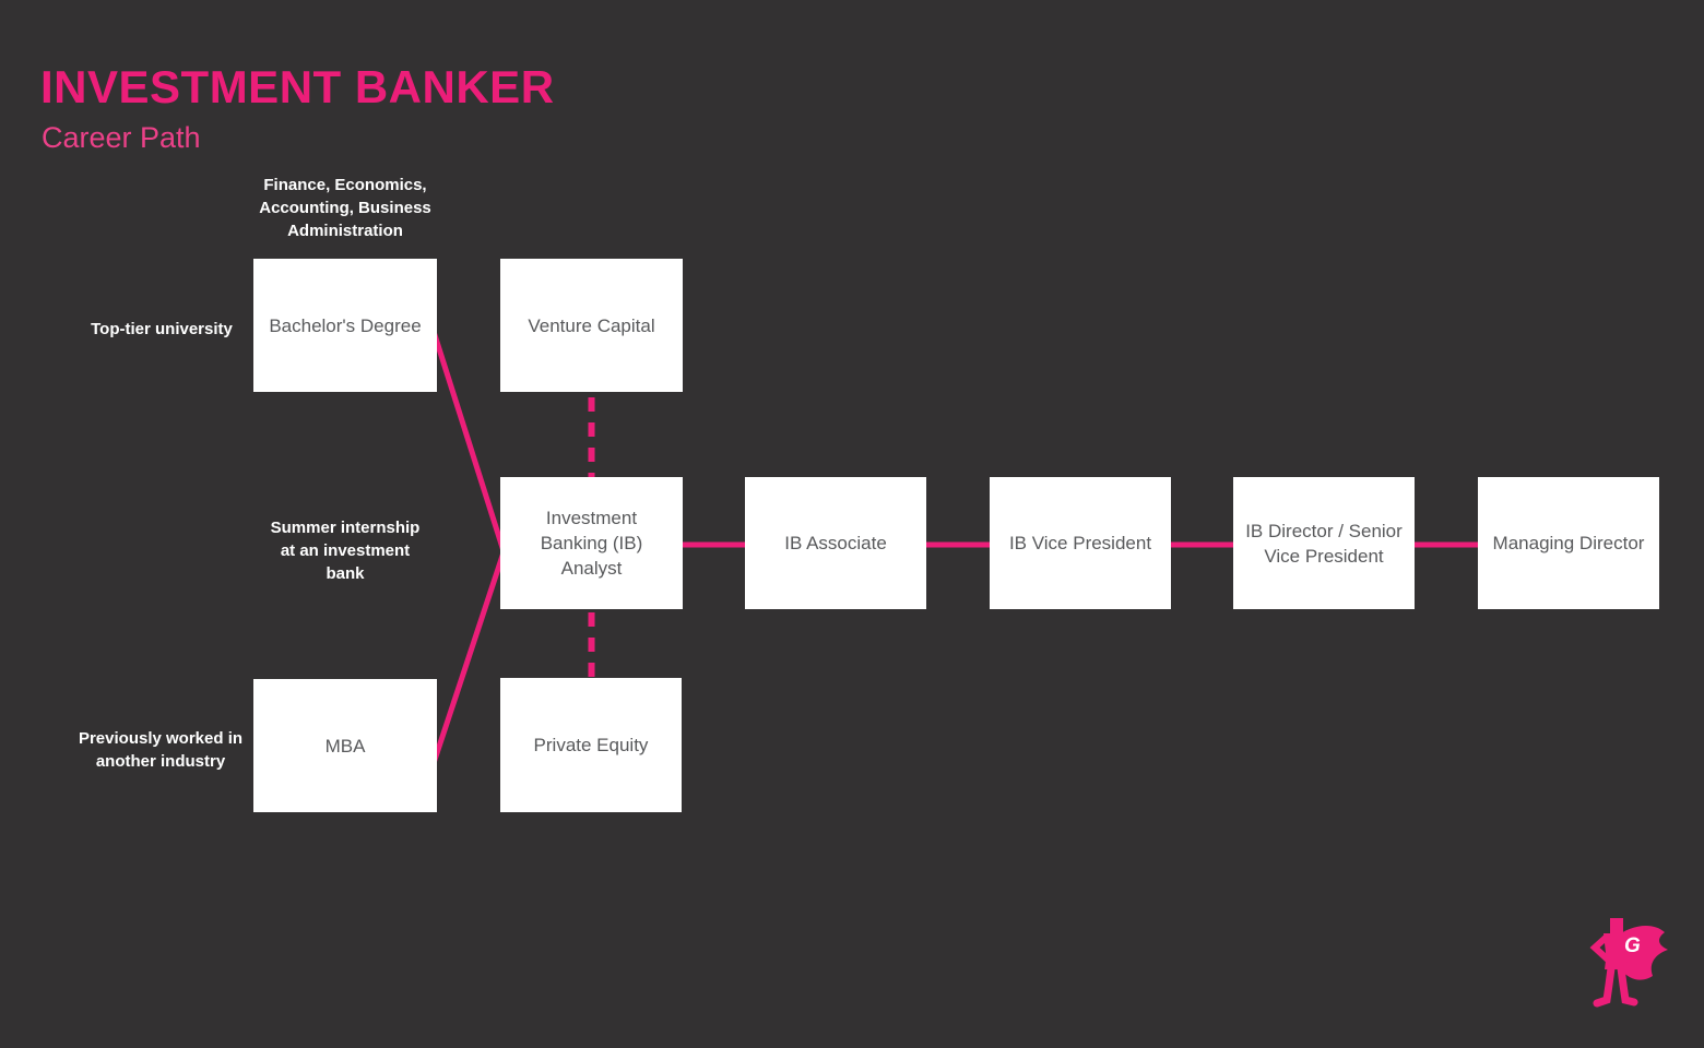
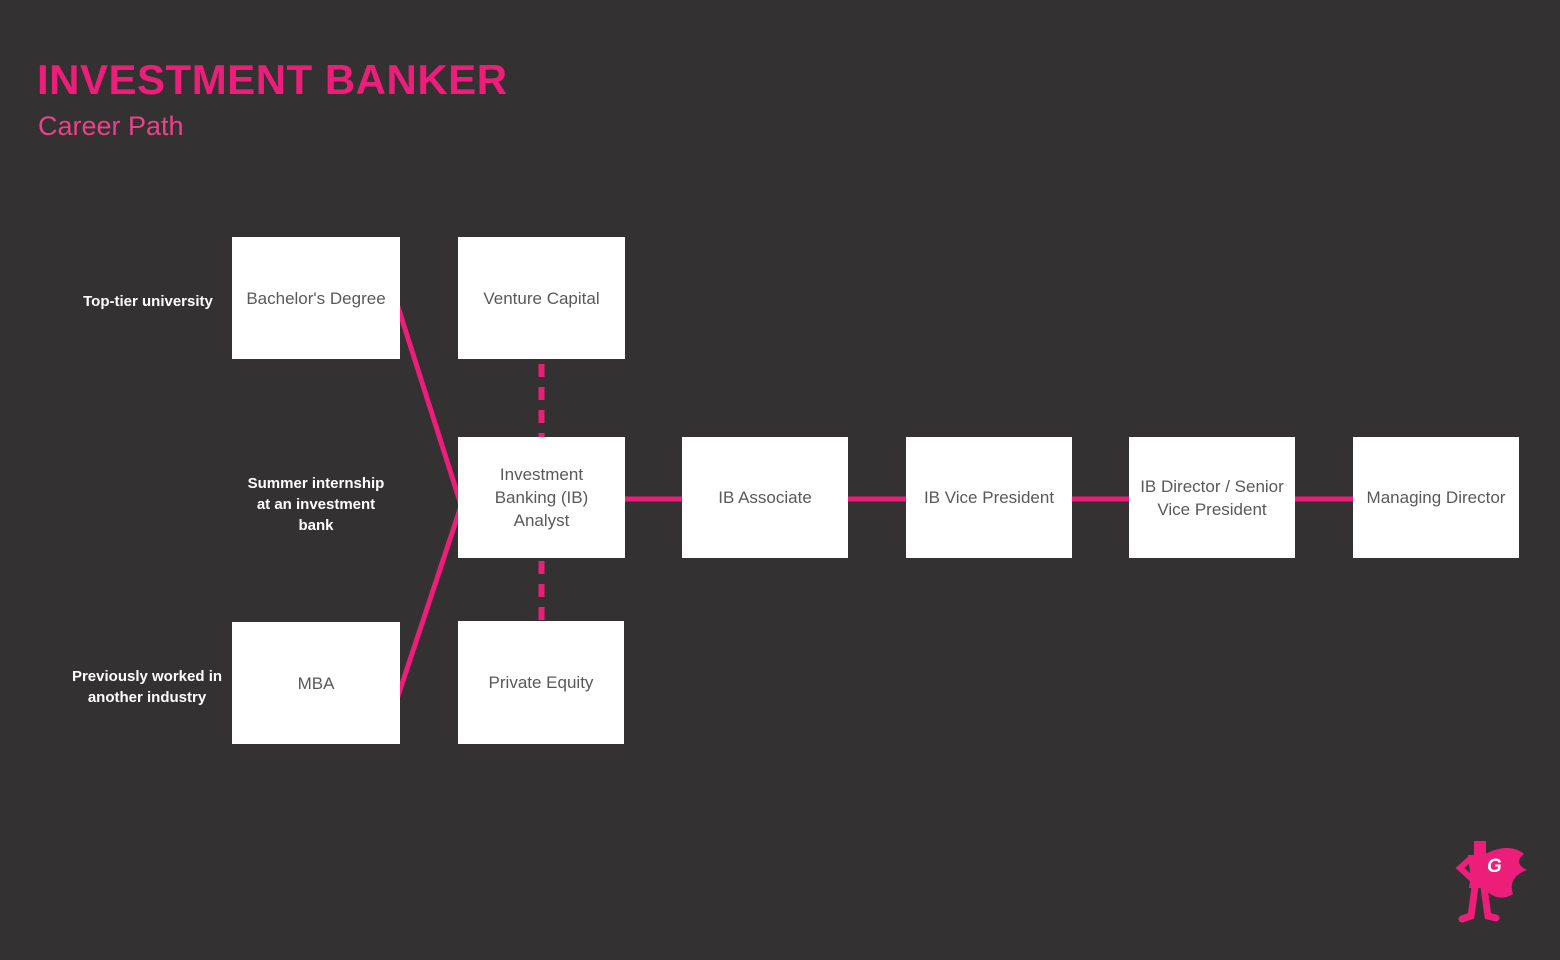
  INVESTMENT BANKER
  Career Path
- Finance, Economics,
- Accounting, Business
- Administration
  Top-tier university
  Summer internship
  at an investment
  bank
  Previously worked in
  another industry
  Bachelor's Degree
  Venture Capital
  Investment
  Banking (IB)
  Analyst
  IB Associate
  IB Vice President
  IB Director / Senior
  Vice President
  Managing Director
  MBA
  Private Equity
  G
